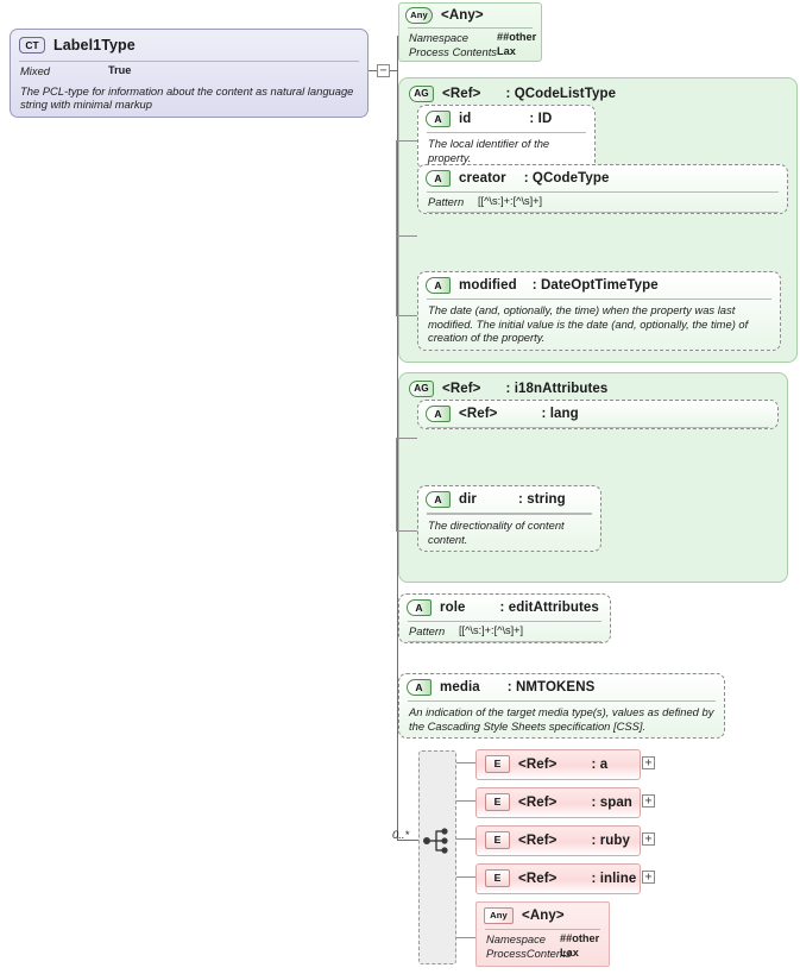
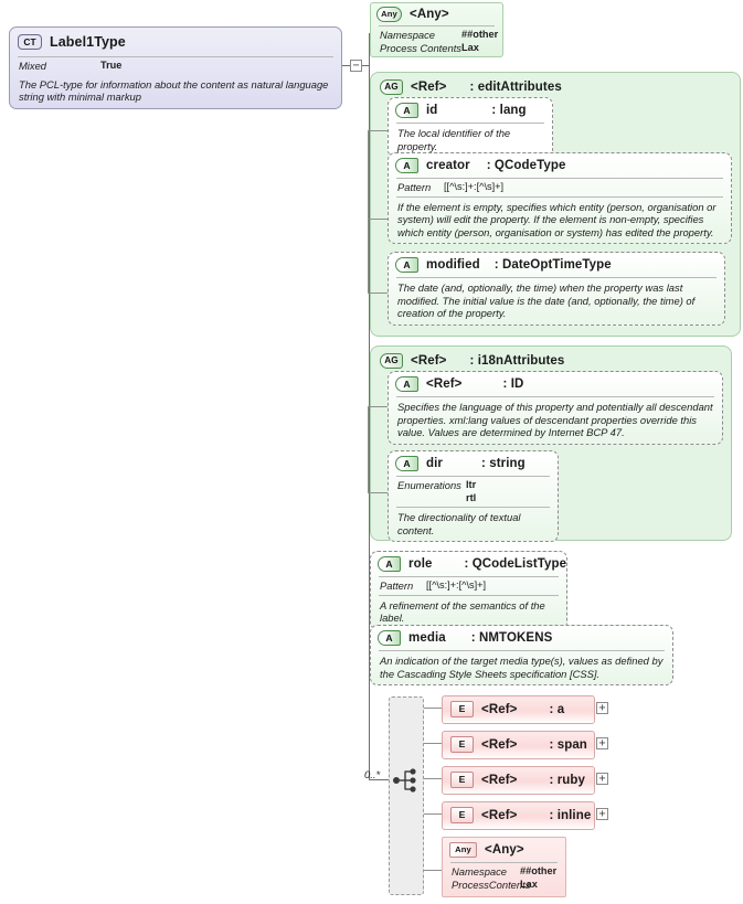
  CT
  Label1Type
  Mixed
  True
  The PCL-type for information about the content as natural language string with minimal markup
  −
  Any
  <Any>
  Namespace
  ##other
  Process Contents
  Lax
  AG
  <Ref>
- : QCodeListType
+ : editAttributes
  A
  id
- : ID
+ : lang
  The local identifier of the property.
  A
  creator
  : QCodeType
  Pattern
  [[^\s:]+:[^\s]+]
+ If the element is empty, specifies which entity (person, organisation or system) will edit the property. If the element is non-empty, specifies which entity (person, organisation or system) has edited the property.
  A
  modified
  : DateOptTimeType
  The date (and, optionally, the time) when the property was last modified. The initial value is the date (and, optionally, the time) of creation of the property.
  AG
  <Ref>
  : i18nAttributes
  A
  <Ref>
- : lang
+ : ID
+ Specifies the language of this property and potentially all descendant properties. xml:lang values of descendant properties override this value. Values are determined by Internet BCP 47.
  A
  dir
  : string
+ Enumerations
+ ltr
+ rtl
- The directionality of content content.
+ The directionality of textual content.
  A
  role
- : editAttributes
+ : QCodeListType
  Pattern
  [[^\s:]+:[^\s]+]
+ A refinement of the semantics of the label.
  A
  media
  : NMTOKENS
  An indication of the target media type(s), values as defined by the Cascading Style Sheets specification [CSS].
  0..*
  E
  <Ref>
  : a
  +
  E
  <Ref>
  : span
  +
  E
  <Ref>
  : ruby
  +
  E
  <Ref>
  : inline
  +
  Any
  <Any>
  Namespace
  ##other
  ProcessConten
  Lax
